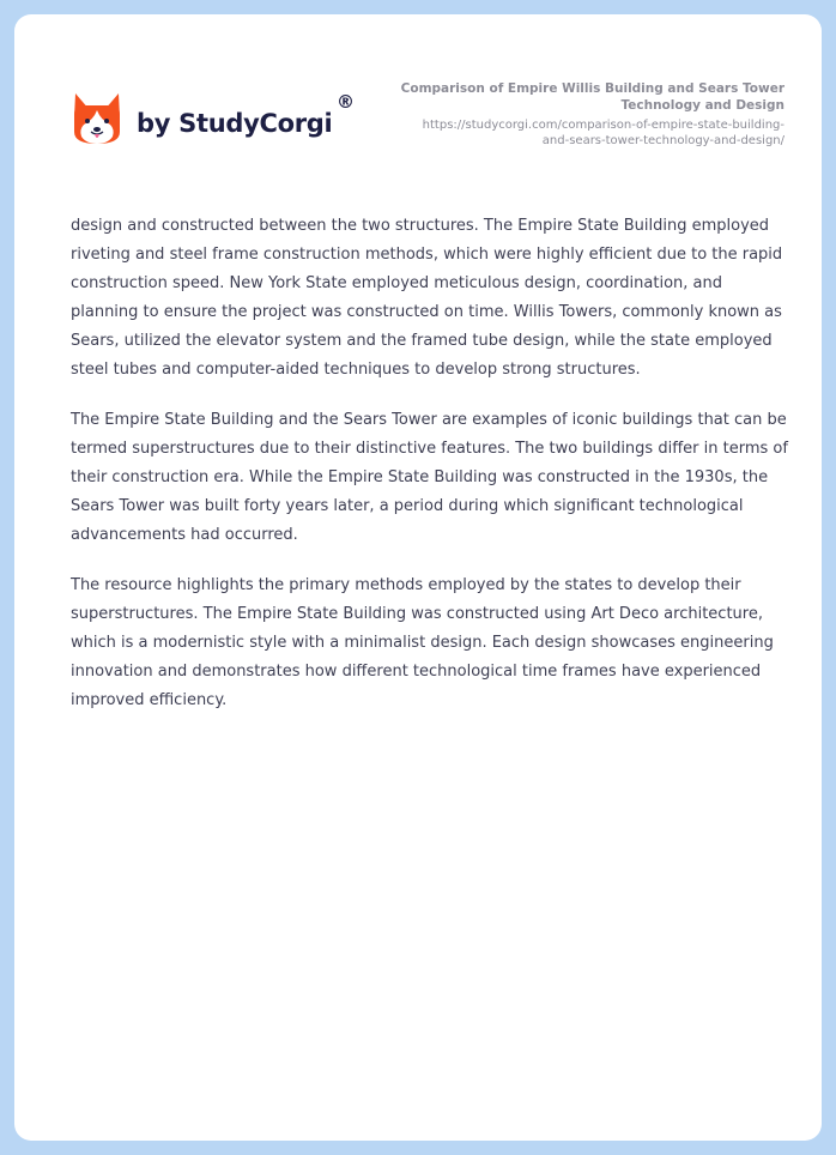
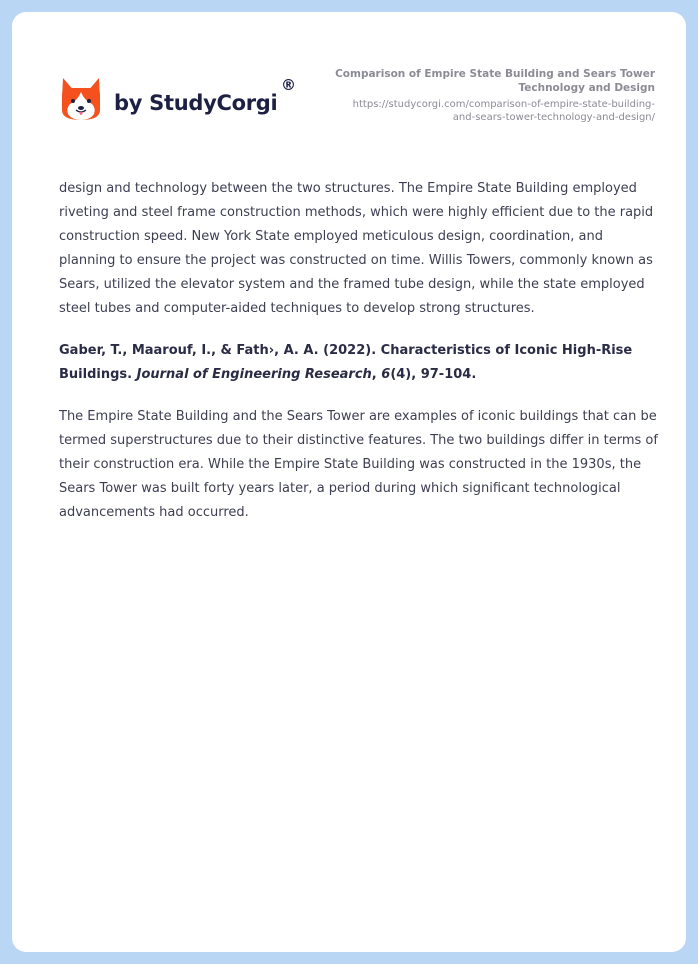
  by StudyCorgi
  ®
- Comparison of Empire Willis Building and Sears Tower
+ Comparison of Empire State Building and Sears Tower
  Technology and Design
  https://studycorgi.com/comparison-of-empire-state-building-
  and-sears-tower-technology-and-design/
- design and constructed between the two structures. The Empire State Building employed riveting and steel frame construction methods, which were highly efficient due to the rapid construction speed. New York State employed meticulous design, coordination, and planning to ensure the project was constructed on time. Willis Towers, commonly known as Sears, utilized the elevator system and the framed tube design, while the state employed steel tubes and computer-aided techniques to develop strong structures.
+ design and technology between the two structures. The Empire State Building employed riveting and steel frame construction methods, which were highly efficient due to the rapid construction speed. New York State employed meticulous design, coordination, and planning to ensure the project was constructed on time. Willis Towers, commonly known as Sears, utilized the elevator system and the framed tube design, while the state employed steel tubes and computer-aided techniques to develop strong structures.
+ Gaber, T., Maarouf, I., & Fath›, A. A. (2022). Characteristics of Iconic High-Rise Buildings. Journal of Engineering Research, 6(4), 97-104.
  The Empire State Building and the Sears Tower are examples of iconic buildings that can be termed superstructures due to their distinctive features. The two buildings differ in terms of their construction era. While the Empire State Building was constructed in the 1930s, the Sears Tower was built forty years later, a period during which significant technological advancements had occurred.
- The resource highlights the primary methods employed by the states to develop their superstructures. The Empire State Building was constructed using Art Deco architecture, which is a modernistic style with a minimalist design. Each design showcases engineering innovation and demonstrates how different technological time frames have experienced improved efficiency.
